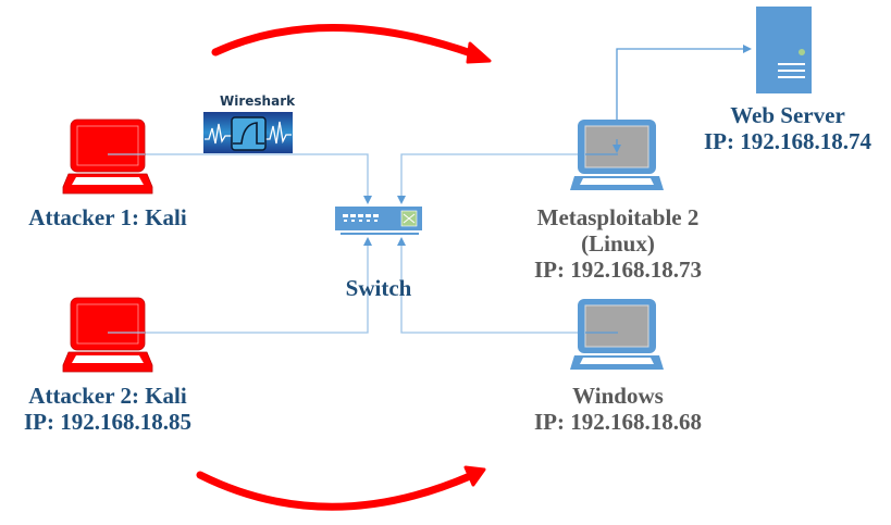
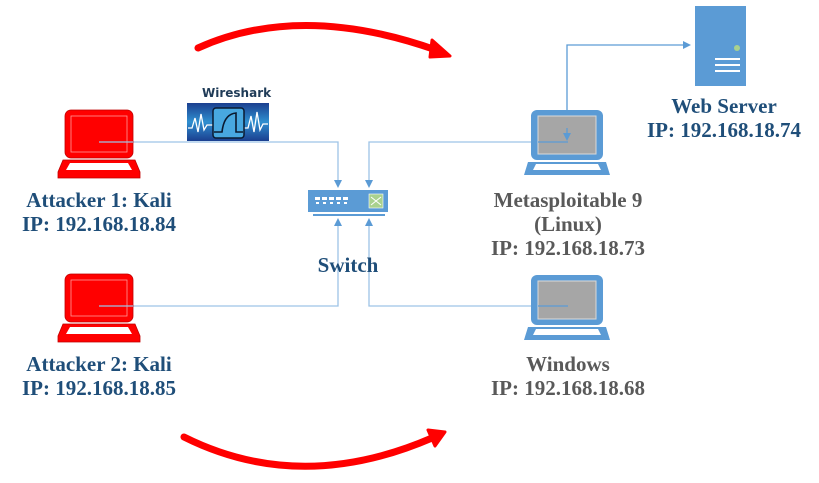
  Wireshark
  Attacker 1: Kali
+ IP: 192.168.18.84
  Attacker 2: Kali
  IP: 192.168.18.85
  Switch
- Metasploitable 2
+ Metasploitable 9
  (Linux)
  IP: 192.168.18.73
  Web Server
  IP: 192.168.18.74
  Windows
  IP: 192.168.18.68
